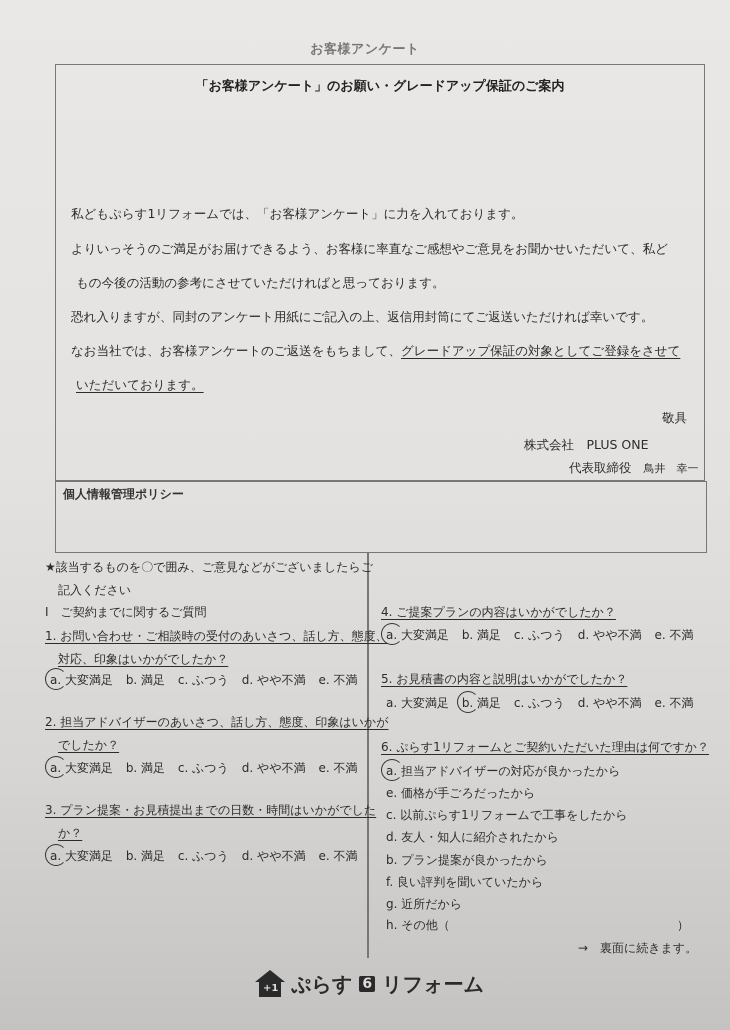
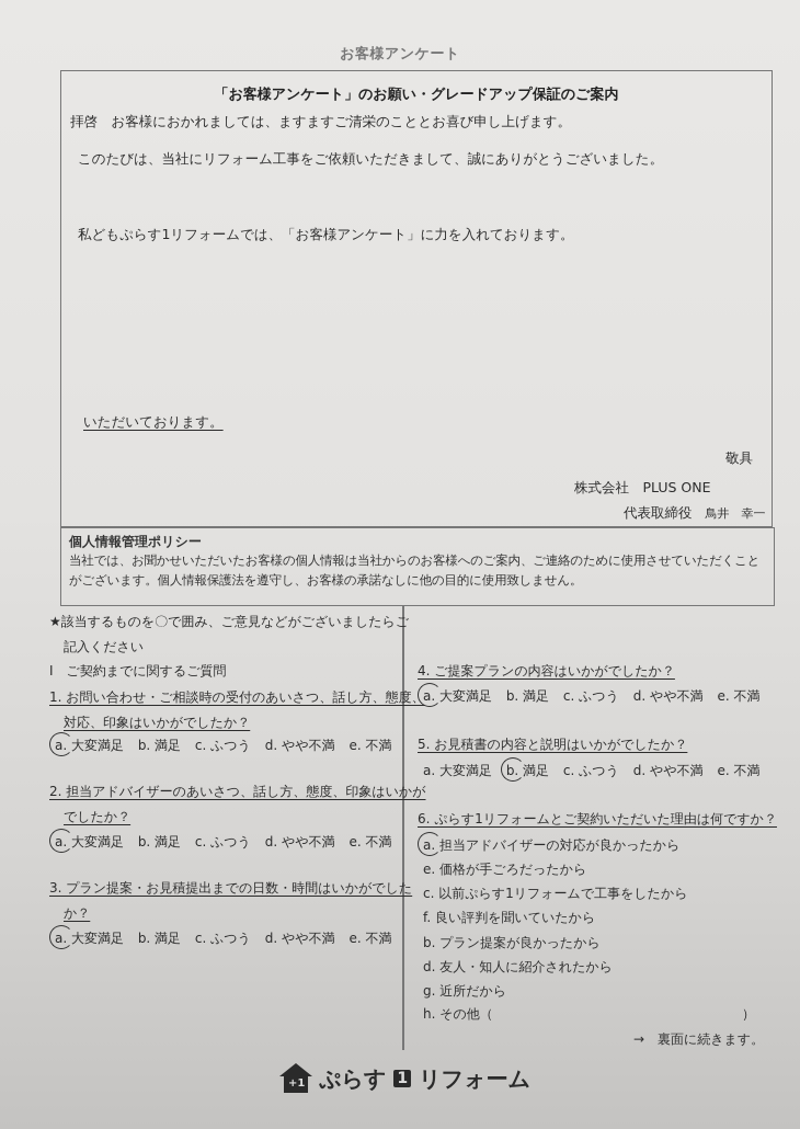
  お客様アンケート
  「お客様アンケート」のお願い・グレードアップ保証のご案内
+ 拝啓 お客様におかれましては、ますますご清栄のこととお喜び申し上げます。
+ このたびは、当社にリフォーム工事をご依頼いただきまして、誠にありがとうございました。
  私どもぷらす1リフォームでは、「お客様アンケート」に力を入れております。
- よりいっそうのご満足がお届けできるよう、お客様に率直なご感想やご意見をお聞かせいただいて、私ど
- もの今後の活動の参考にさせていただければと思っております。
- 恐れ入りますが、同封のアンケート用紙にご記入の上、返信用封筒にてご返送いただければ幸いです。
- なお当社では、お客様アンケートのご返送をもちまして、グレードアップ保証の対象としてご登録をさせて
  いただいております。
  敬具
  株式会社 PLUS ONE
  代表取締役 鳥井 幸一
  個人情報管理ポリシー
+ 当社では、お聞かせいただいたお客様の個人情報は当社からのお客様へのご案内、ご連絡のために使用させていただくことがございます。個人情報保護法を遵守し、お客様の承諾なしに他の目的に使用致しません。
  ★該当するものを〇で囲み、ご意見などがございましたらご
  記入ください
  Ⅰ ご契約までに関するご質問
  1. お問い合わせ・ご相談時の受付のあいさつ、話し方、態度、
  対応、印象はいかがでしたか？
  a. 大変満足 b. 満足 c. ふつう d. やや不満 e. 不満
  2. 担当アドバイザーのあいさつ、話し方、態度、印象はいかが
  でしたか？
  a. 大変満足 b. 満足 c. ふつう d. やや不満 e. 不満
  3. プラン提案・お見積提出までの日数・時間はいかがでした
  か？
  a. 大変満足 b. 満足 c. ふつう d. やや不満 e. 不満
  4. ご提案プランの内容はいかがでしたか？
  a. 大変満足 b. 満足 c. ふつう d. やや不満 e. 不満
  5. お見積書の内容と説明はいかがでしたか？
  a. 大変満足 b. 満足 c. ふつう d. やや不満 e. 不満
  6. ぷらす1リフォームとご契約いただいた理由は何ですか？
  a. 担当アドバイザーの対応が良かったから
  e. 価格が手ごろだったから
  c. 以前ぷらす1リフォームで工事をしたから
- d. 友人・知人に紹介されたから
+ f. 良い評判を聞いていたから
  b. プラン提案が良かったから
- f. 良い評判を聞いていたから
+ d. 友人・知人に紹介されたから
  g. 近所だから
  h. その他（
  ）
  → 裏面に続きます。
  ぷらす
- 6
+ 1
  リフォーム
